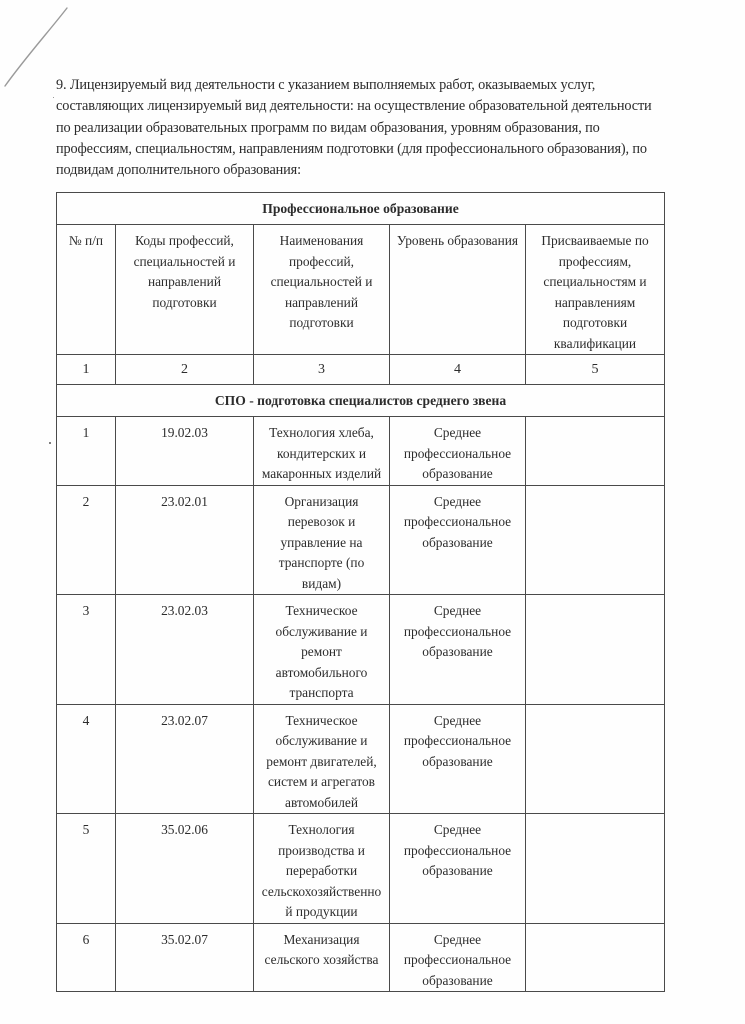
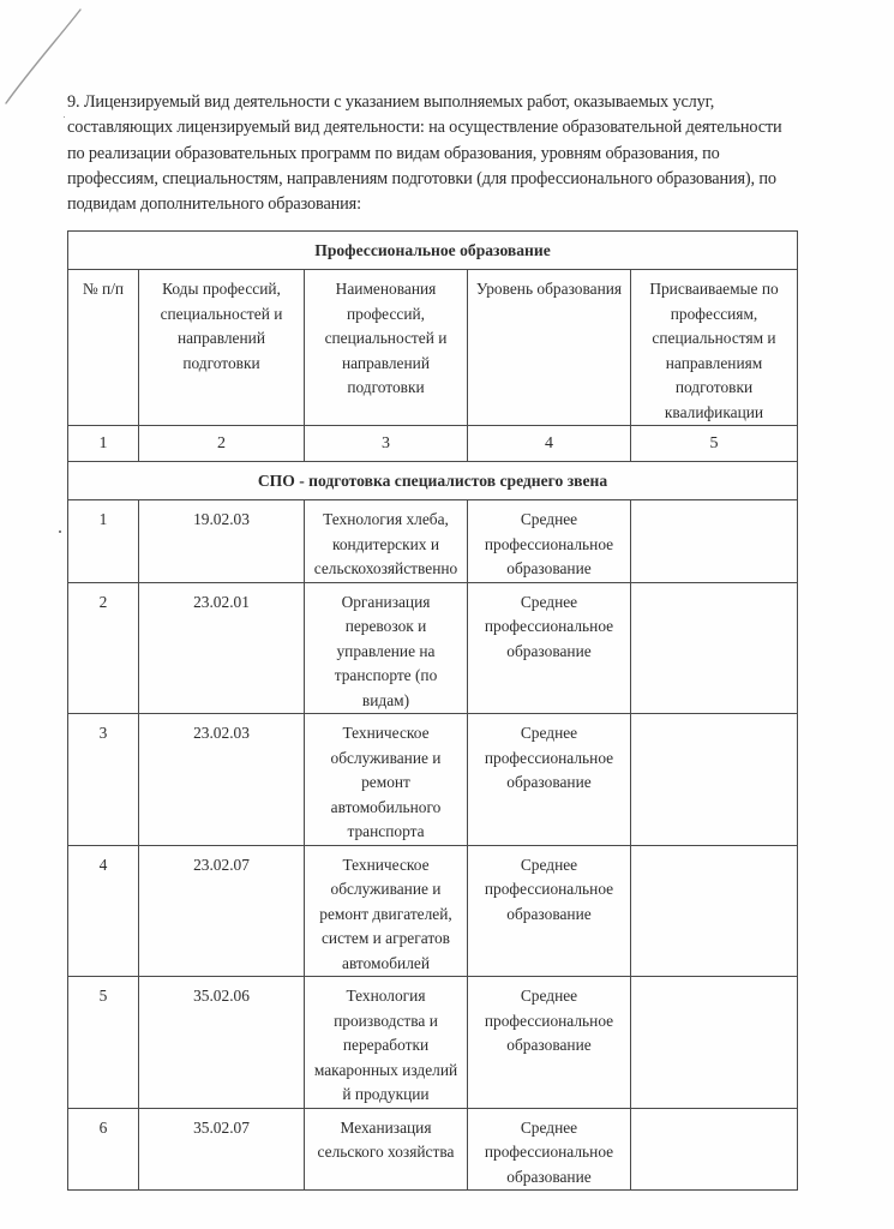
  9. Лицензируемый вид деятельности с указанием выполняемых работ, оказываемых услуг,
  составляющих лицензируемый вид деятельности: на осуществление образовательной деятельности
  по реализации образовательных программ по видам образования, уровням образования, по
  профессиям, специальностям, направлениям подготовки (для профессионального образования), по
  подвидам дополнительного образования:
  Профессиональное образование
  № п/п	Коды профессий, специальностей и направлений подготовки	Наименования профессий, специальностей и направлений подготовки	Уровень образования	Присваиваемые по профессиям, специальностям и направлениям подготовки квалификации
  1	2	3	4	5
  СПО - подготовка специалистов среднего звена
- 1	19.02.03	Технология хлеба,кондитерских имакаронных изделий	Среднеепрофессиональноеобразование
+ 1	19.02.03	Технология хлеба,кондитерских исельскохозяйственно	Среднеепрофессиональноеобразование
  2	23.02.01	Организацияперевозок иуправление натранспорте (повидам)	Среднеепрофессиональноеобразование
  3	23.02.03	Техническоеобслуживание иремонтавтомобильноготранспорта	Среднеепрофессиональноеобразование
  4	23.02.07	Техническоеобслуживание иремонт двигателей,систем и агрегатовавтомобилей	Среднеепрофессиональноеобразование
- 5	35.02.06	Технологияпроизводства ипереработкисельскохозяйственной продукции	Среднеепрофессиональноеобразование
+ 5	35.02.06	Технологияпроизводства ипереработкимакаронных изделийй продукции	Среднеепрофессиональноеобразование
  6	35.02.07	Механизациясельского хозяйства	Среднеепрофессиональноеобразование
